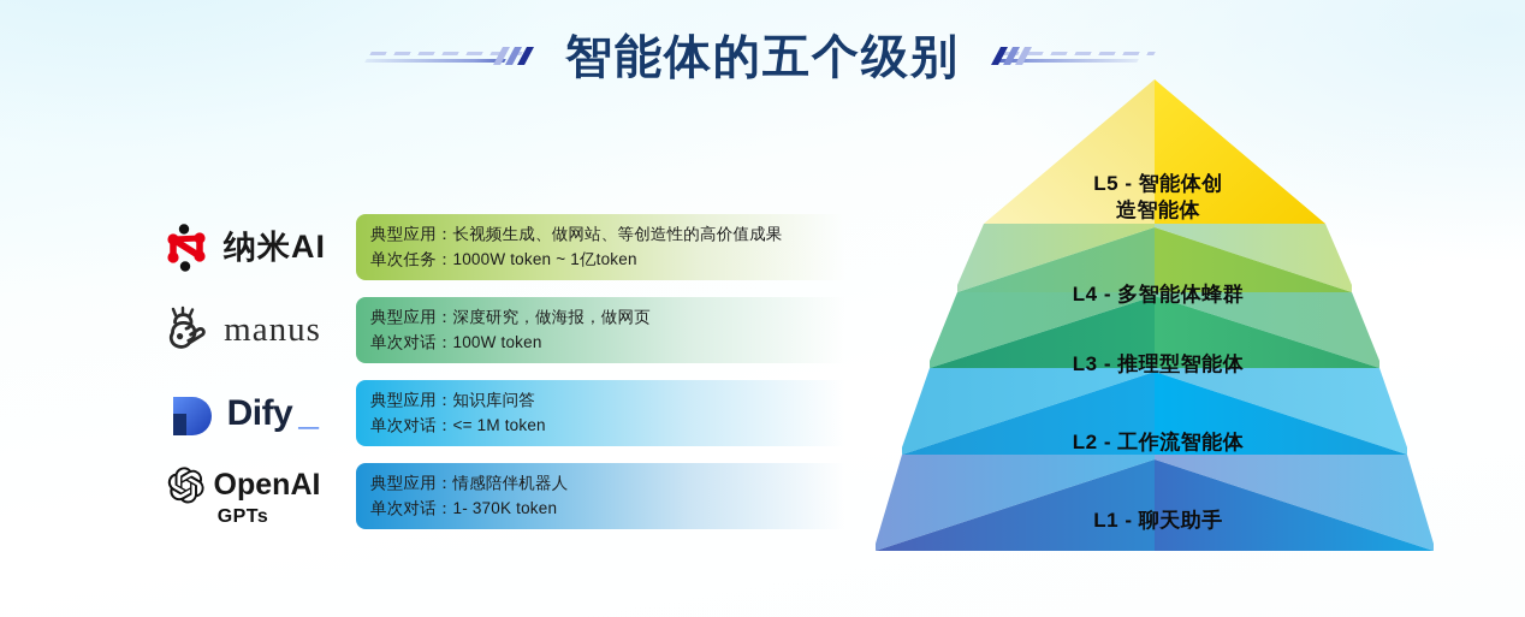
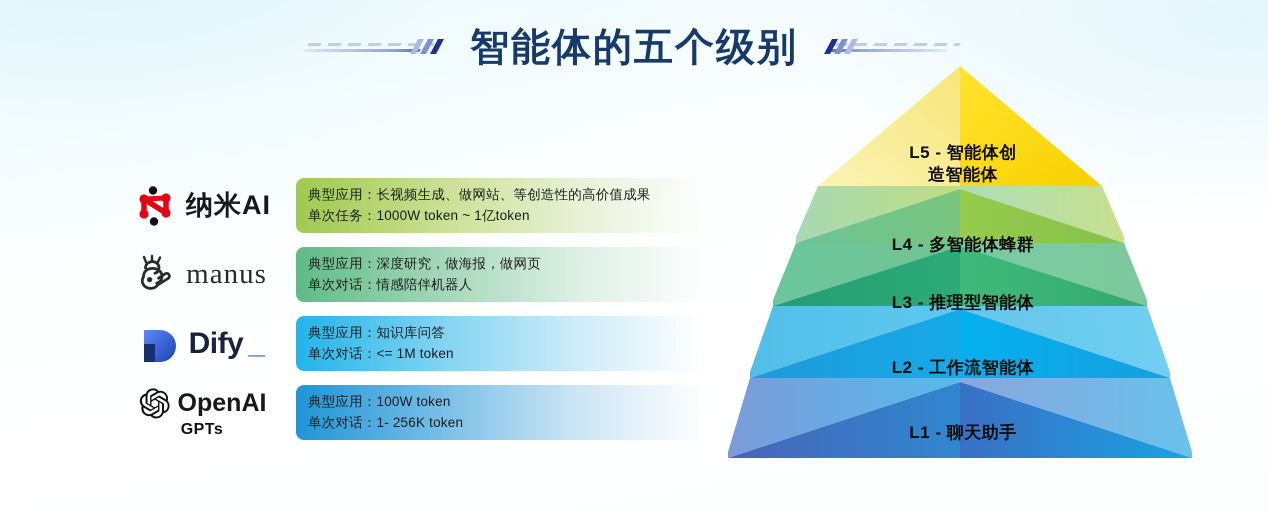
  智能体的五个级别
  纳米AI
  典型应用：长视频生成、做网站、等创造性的高价值成果
  单次任务：1000W token ~ 1亿token
  manus
  典型应用：深度研究，做海报，做网页
- 单次对话：100W token
+ 单次对话：情感陪伴机器人
  Dify
  _
  典型应用：知识库问答
  单次对话：<= 1M token
  OpenAI
  GPTs
- 典型应用：情感陪伴机器人
+ 典型应用：100W token
- 单次对话：1- 370K token
+ 单次对话：1- 256K token
  L5 - 智能体创
  造智能体
  L4 - 多智能体蜂群
  L3 - 推理型智能体
  L2 - 工作流智能体
  L1 - 聊天助手
